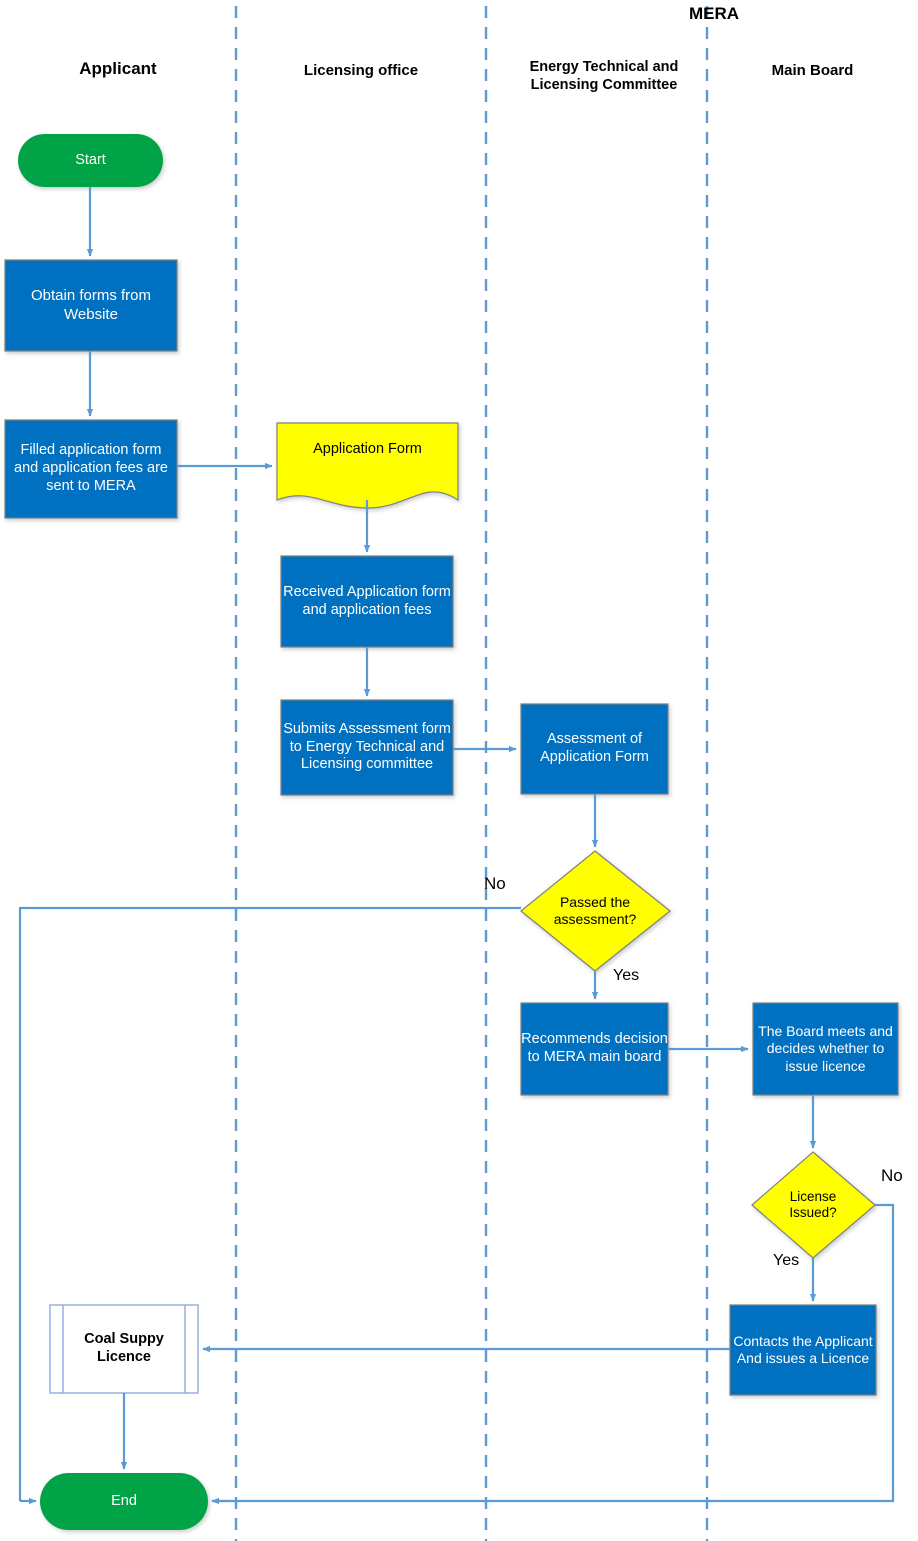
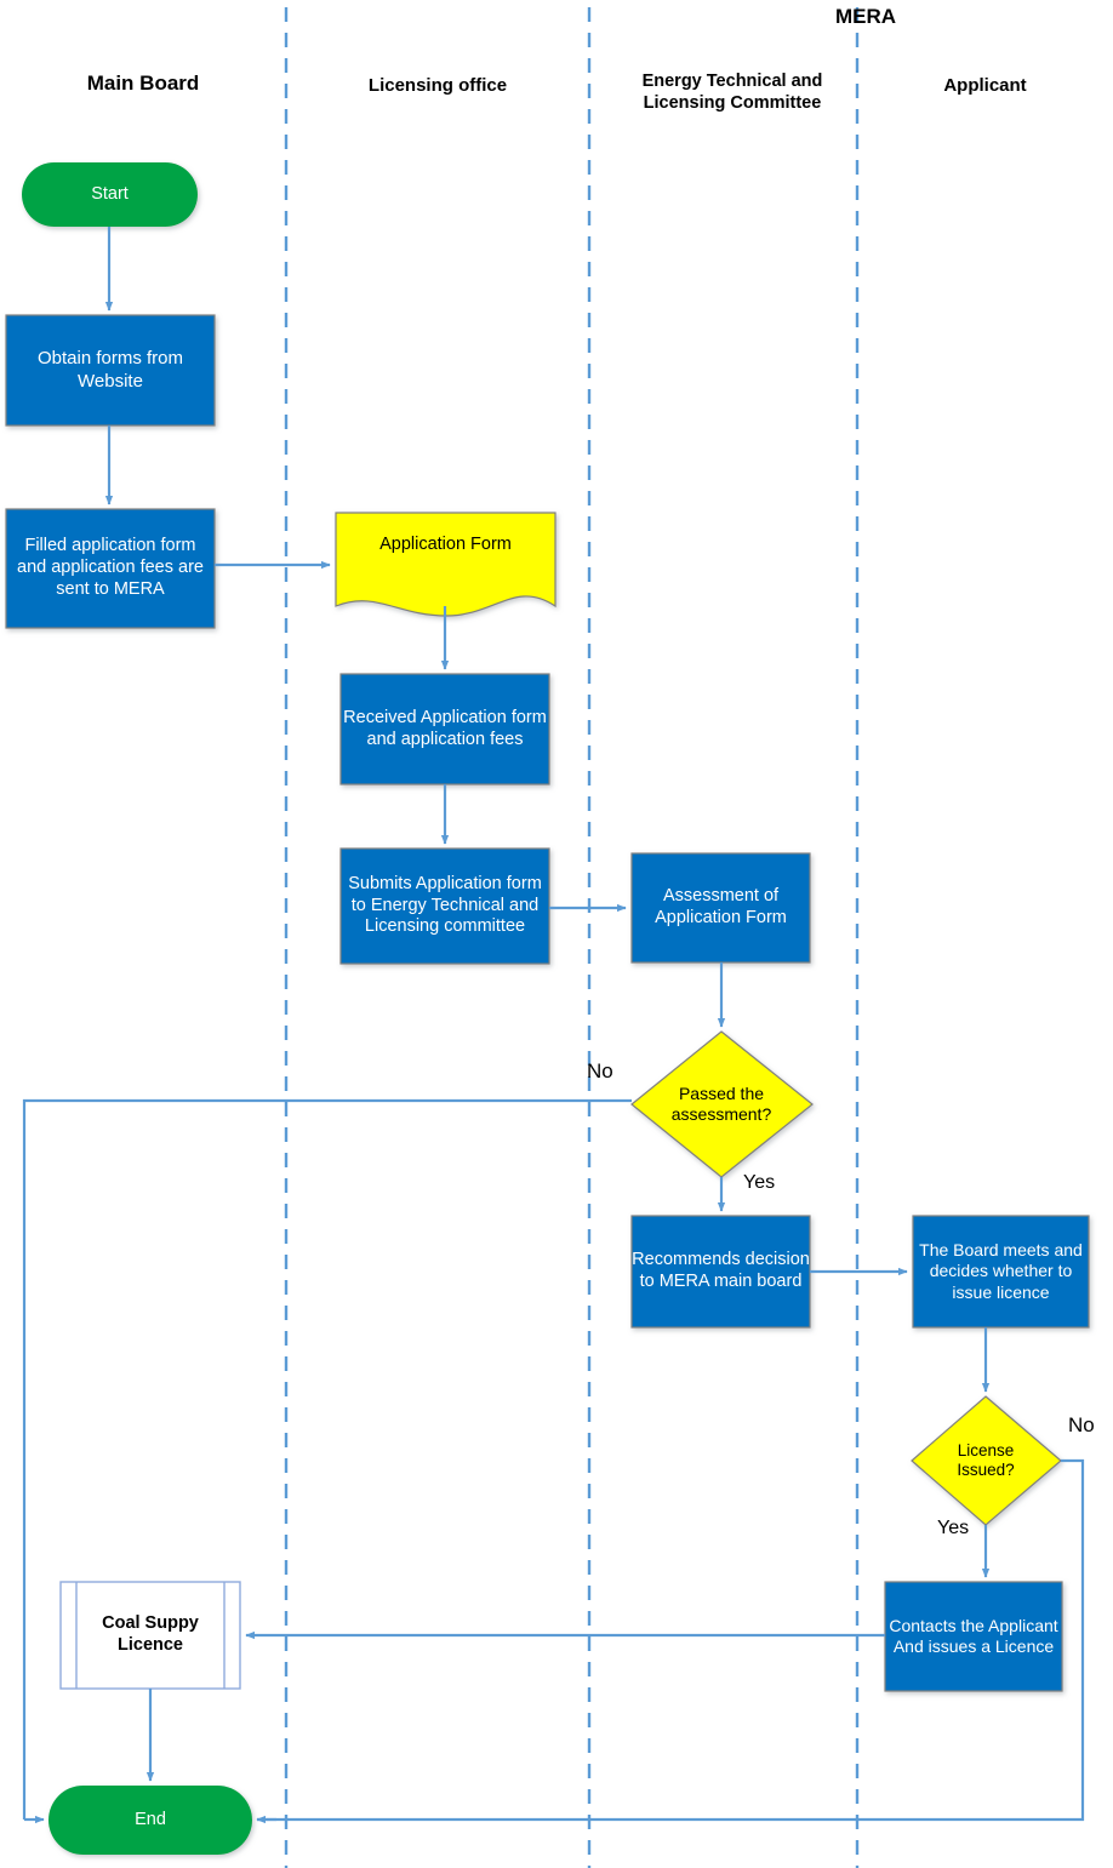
  MERA
- Applicant
+ Main Board
  Licensing office
  Energy Technical and Licensing Committee
- Main Board
+ Applicant
  Start
  Obtain forms from Website
  Filled application form and application fees are sent to MERA
  Application Form
  Received Application form and application fees
- Submits Assessment form to Energy Technical and Licensing committee
+ Submits Application form to Energy Technical and Licensing committee
  Assessment of Application Form
  Passed the assessment?
  Recommends decision to MERA main board
  The Board meets and decides whether to issue licence
  License Issued?
  Contacts the Applicant And issues a Licence
  Coal Suppy Licence
  End
  No
  Yes
  No
  Yes
